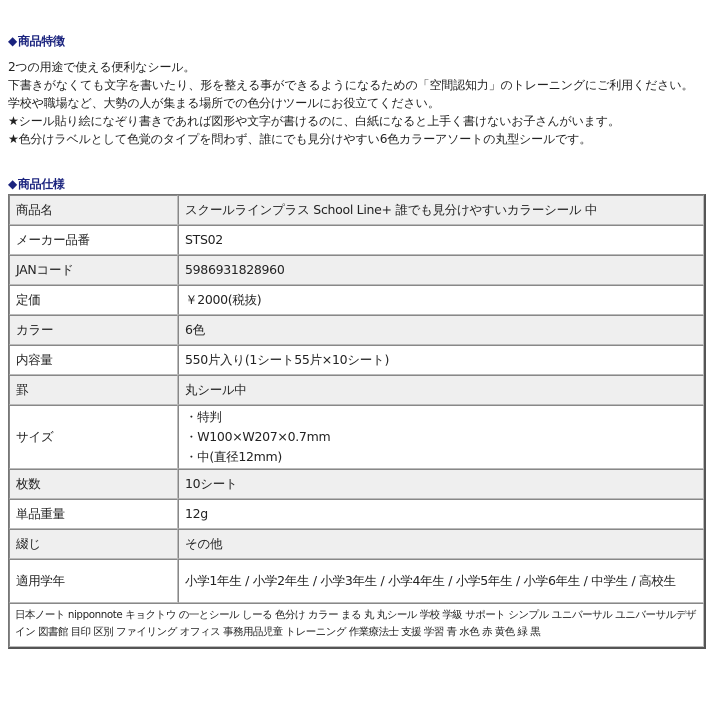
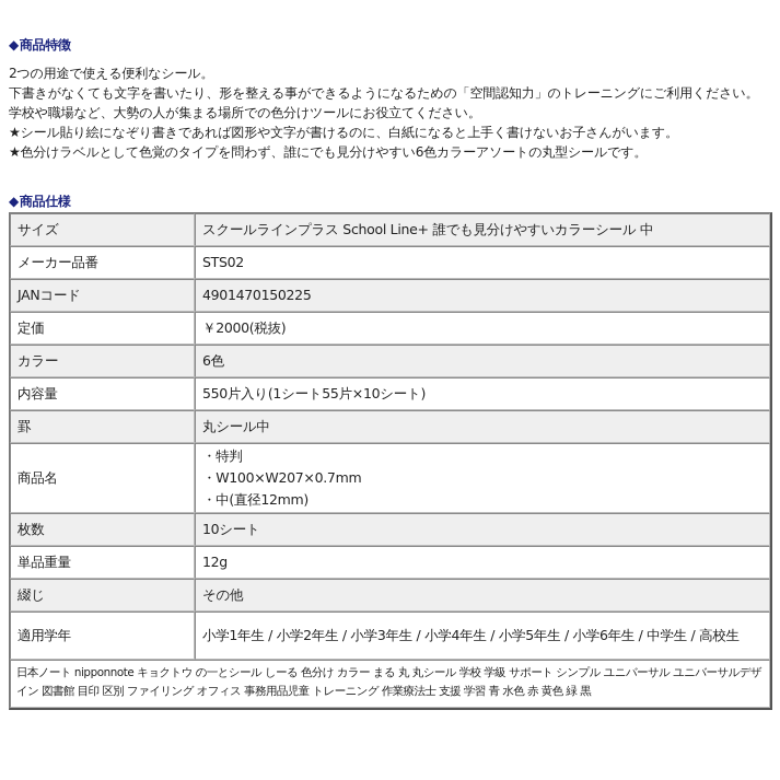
  ◆商品特徴
  2つの用途で使える便利なシール。
  下書きがなくても文字を書いたり、形を整える事ができるようになるための「空間認知力」のトレーニングにご利用ください。
  学校や職場など、大勢の人が集まる場所での色分けツールにお役立てください。
  ★シール貼り絵になぞり書きであれば図形や文字が書けるのに、白紙になると上手く書けないお子さんがいます。
  ★色分けラベルとして色覚のタイプを問わず、誰にでも見分けやすい6色カラーアソートの丸型シールです。
  ◆商品仕様
- 商品名	スクールラインプラス School Line+ 誰でも見分けやすいカラーシール 中
+ サイズ	スクールラインプラス School Line+ 誰でも見分けやすいカラーシール 中
  メーカー品番	STS02
- JANコード	5986931828960
+ JANコード	4901470150225
  定価	￥2000(税抜)
  カラー	6色
  内容量	550片入り(1シート55片×10シート)
  罫	丸シール中
- サイズ	・特判 ・W100×W207×0.7mm ・中(直径12mm)
+ 商品名	・特判 ・W100×W207×0.7mm ・中(直径12mm)
  枚数	10シート
  単品重量	12g
  綴じ	その他
  適用学年	小学1年生 / 小学2年生 / 小学3年生 / 小学4年生 / 小学5年生 / 小学6年生 / 中学生 / 高校生
  日本ノート nipponnote キョクトウ の一とシール しーる 色分け カラー まる 丸 丸シール 学校 学級 サポート シンプル ユニバーサル ユニバーサルデザイン 図書館 目印 区別 ファイリング オフィス 事務用品児童 トレーニング 作業療法士 支援 学習 青 水色 赤 黄色 緑 黒
